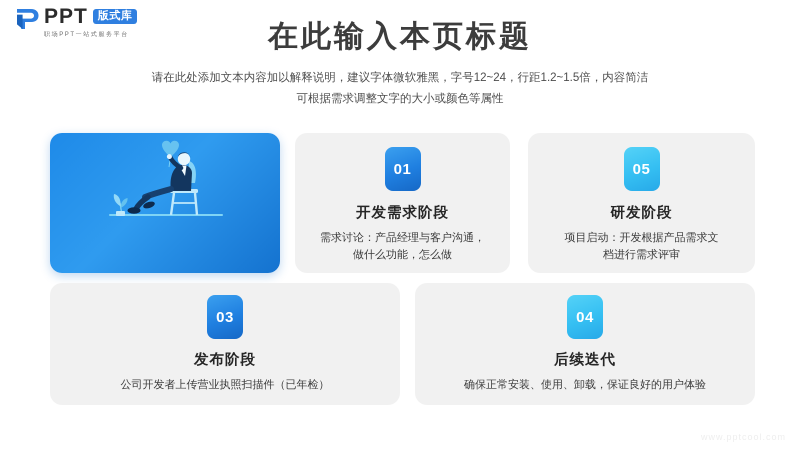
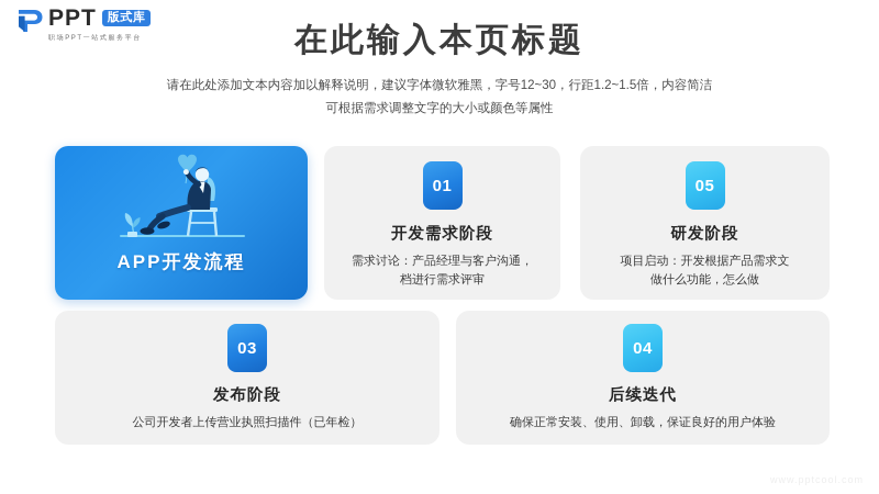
  PPT
  版式库
  在此输入本页标题
- 请在此处添加文本内容加以解释说明，建议字体微软雅黑，字号12~24，行距1.2~1.5倍，内容简洁
+ 请在此处添加文本内容加以解释说明，建议字体微软雅黑，字号12~30，行距1.2~1.5倍，内容简洁
  可根据需求调整文字的大小或颜色等属性
+ APP开发流程
  01
  开发需求阶段
  需求讨论：产品经理与客户沟通，
- 做什么功能，怎么做
+ 档进行需求评审
  05
  研发阶段
  项目启动：开发根据产品需求文
- 档进行需求评审
+ 做什么功能，怎么做
  03
  发布阶段
  公司开发者上传营业执照扫描件（已年检）
  04
  后续迭代
  确保正常安装、使用、卸载，保证良好的用户体验
